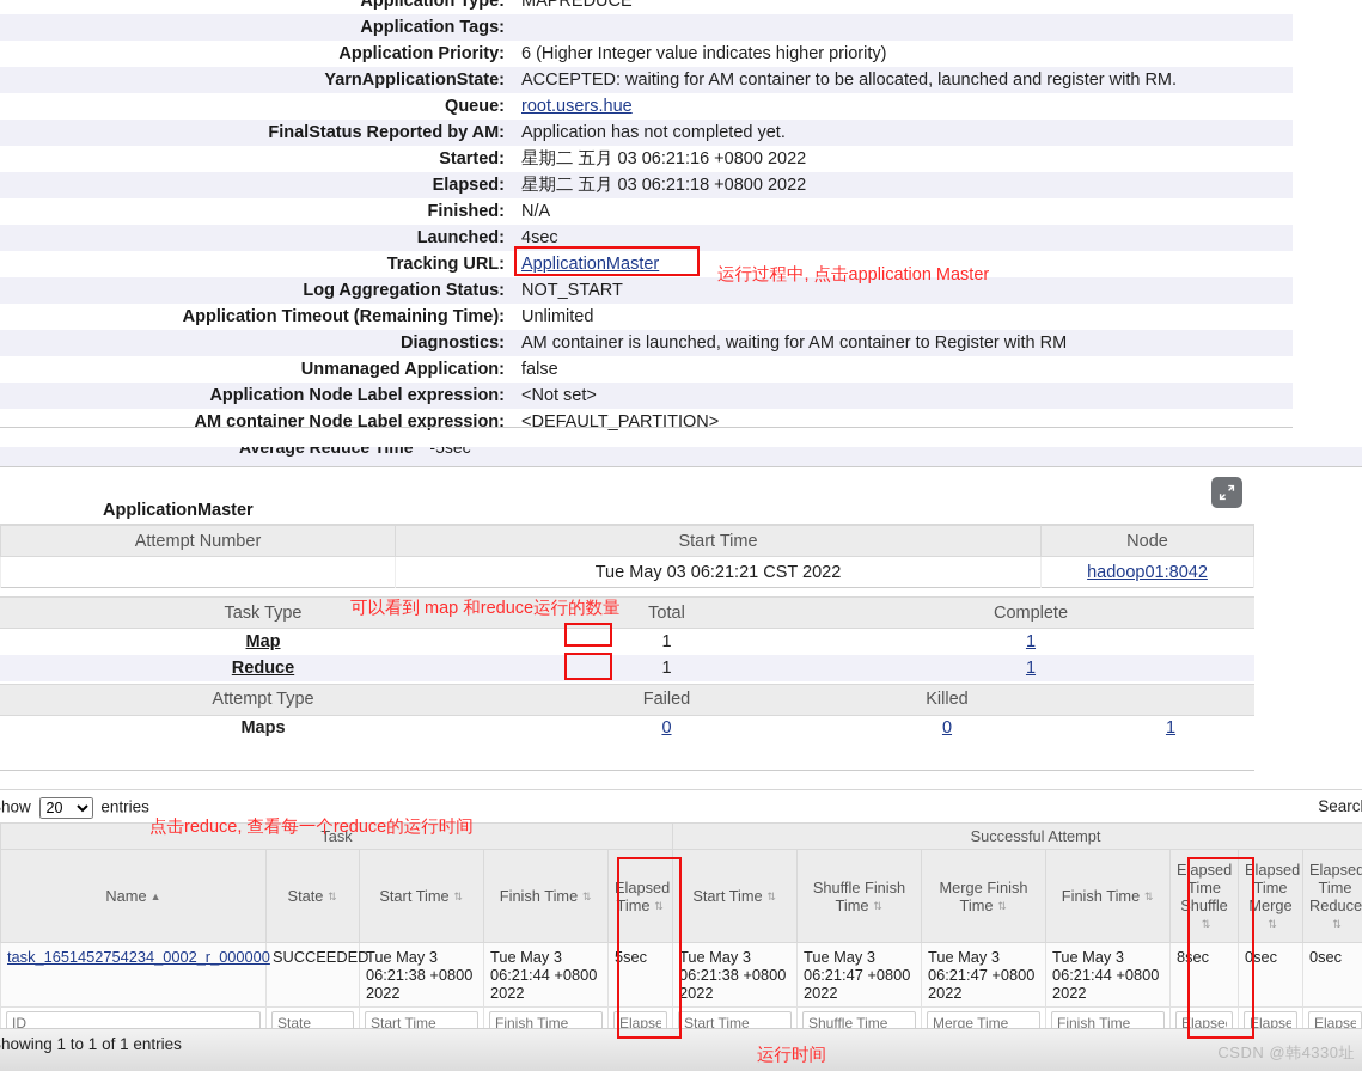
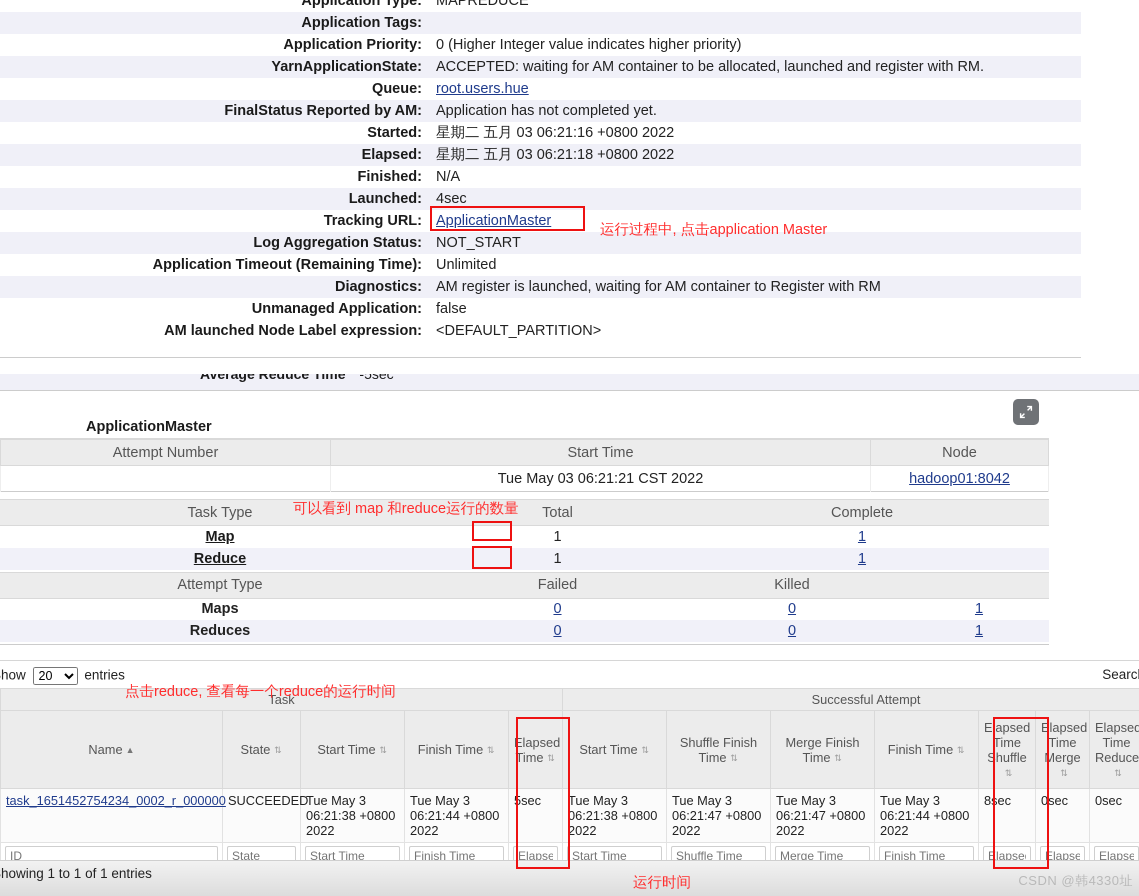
  Application Type:	MAPREDUCE
  Application Tags:
- Application Priority:	6 (Higher Integer value indicates higher priority)
+ Application Priority:	0 (Higher Integer value indicates higher priority)
  YarnApplicationState:	ACCEPTED: waiting for AM container to be allocated, launched and register with RM.
  Queue:	root.users.hue
  FinalStatus Reported by AM:	Application has not completed yet.
  Started:	星期二 五月 03 06:21:16 +0800 2022
  Elapsed:	星期二 五月 03 06:21:18 +0800 2022
  Finished:	N/A
  Launched:	4sec
  Tracking URL:	ApplicationMaster
  Log Aggregation Status:	NOT_START
  Application Timeout (Remaining Time):	Unlimited
- Diagnostics:	AM container is launched, waiting for AM container to Register with RM
+ Diagnostics:	AM register is launched, waiting for AM container to Register with RM
  Unmanaged Application:	false
- Application Node Label expression:	<Not set>
- AM container Node Label expression:	<DEFAULT_PARTITION>
+ AM launched Node Label expression:	<DEFAULT_PARTITION>
  Average Reduce Time -5sec
  ApplicationMaster
  Attempt Number	Start Time	Node
  	Tue May 03 06:21:21 CST 2022	hadoop01:8042
  Task Type	Total	Complete
  Map	1	1
  Reduce	1	1
  Attempt Type	Failed	Killed
  Maps	0	0	1
+ Reduces	0	0	1
  how 20 entries
  Searc
  Task	Successful Attempt
  Name ▲	State ⇅	Start Time ⇅	Finish Time ⇅	Elapsed Time ⇅	Start Time ⇅	Shuffle Finish Time ⇅	Merge Finish Time ⇅	Finish Time ⇅	Elapsed Time Shuffle⇅	Elapsed Time Merge⇅	Elapsed Time Reduce⇅
  task_1651452754234_0002_r_000000	SUCCEEDED	Tue May 3 06:21:38 +0800 2022	Tue May 3 06:21:44 +0800 2022	5sec	Tue May 3 06:21:38 +0800 2022	Tue May 3 06:21:47 +0800 2022	Tue May 3 06:21:47 +0800 2022	Tue May 3 06:21:44 +0800 2022	8sec	0sec	0sec
  ID	State	Start Time	Finish Time	Elapse	Start Time	Shuffle Time	Merge Time	Finish Time	Elapse	Elapse	Elapse
  howing 1 to 1 of 1 entries
  CSDN @韩4330址
  运行过程中, 点击application Master
  可以看到 map 和reduce运行的数量
  点击reduce, 查看每一个reduce的运行时间
  运行时间
